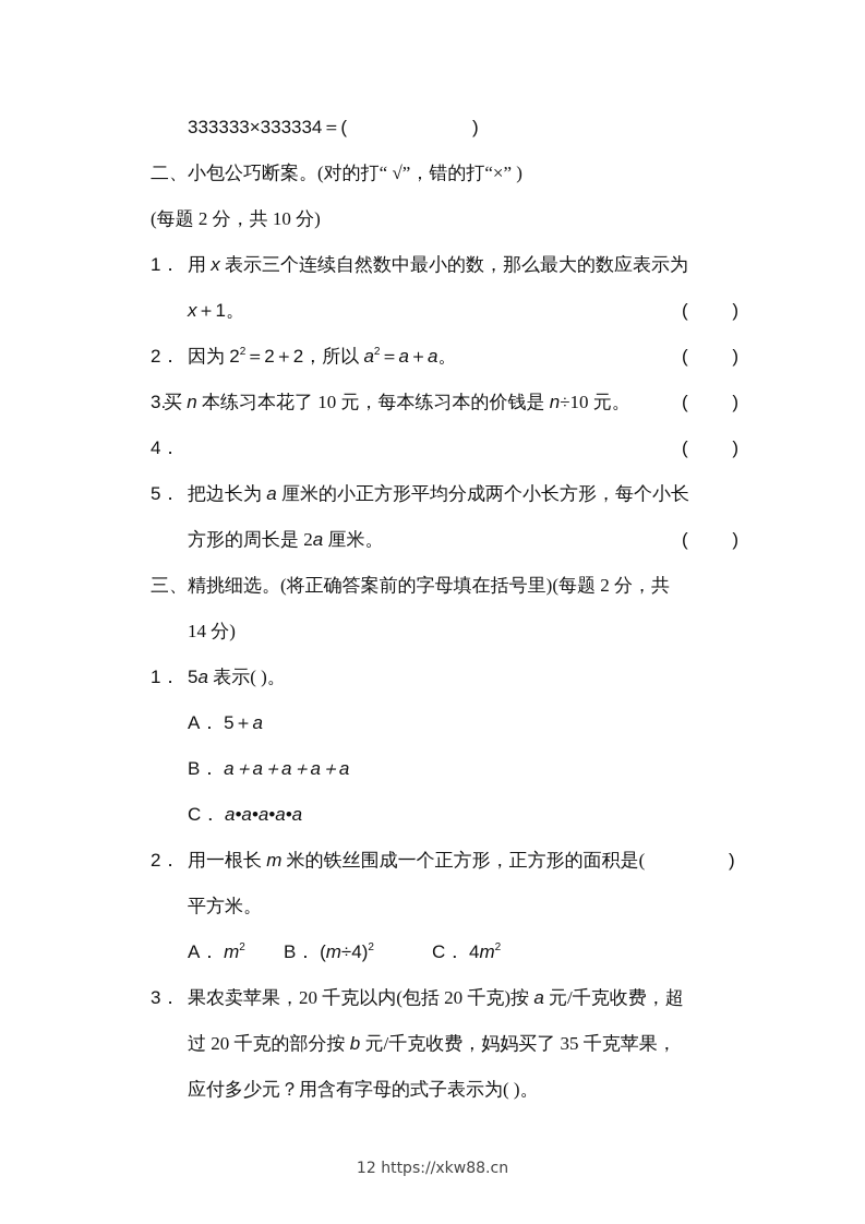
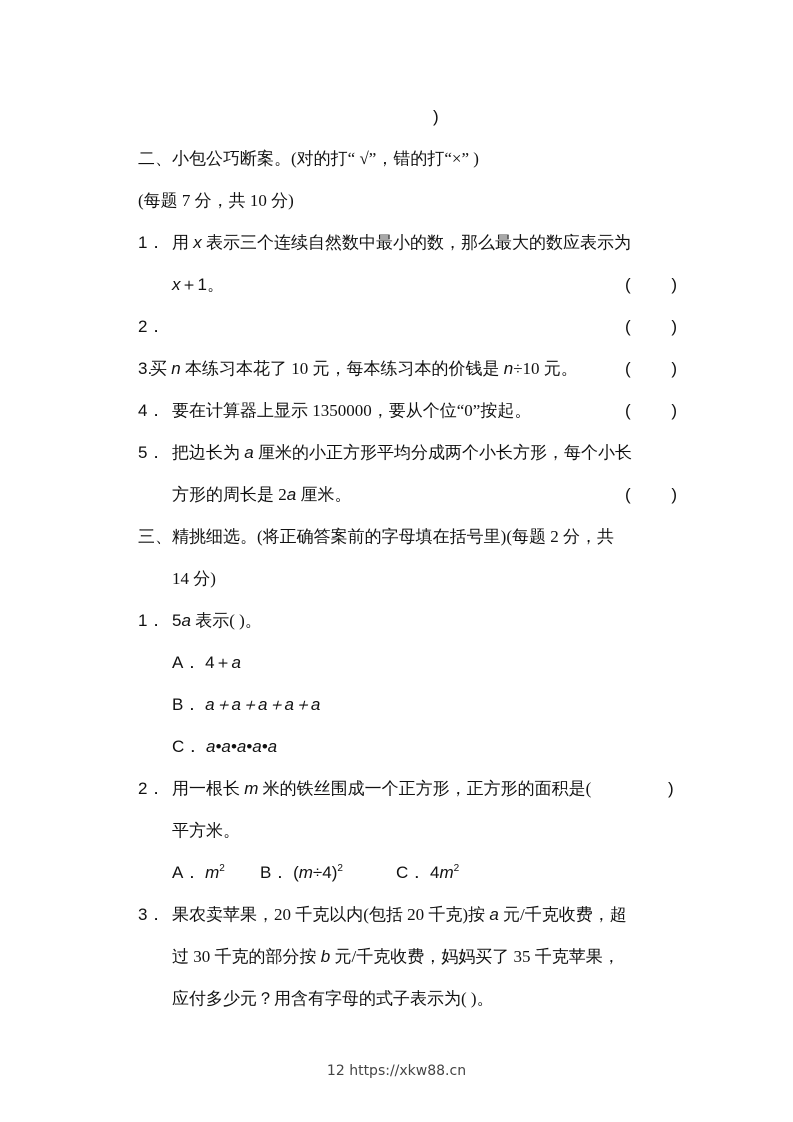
- 333333×333334＝(
  )
  二、小包公巧断案。(对的打“ √”，错的打“×” )
- (每题 2 分，共 10 分)
+ (每题 7 分，共 10 分)
  1．
  用 x 表示三个连续自然数中最小的数，那么最大的数应表示为
  x＋1。
  (
  )
  2．
- 因为 22＝2＋2，所以 a2＝a＋a。
  (
  )
  3.
  买 n 本练习本花了 10 元，每本练习本的价钱是 n÷10 元。
  (
  )
  4．
+ 要在计算器上显示 1350000，要从个位“0”按起。
  (
  )
  5．
  把边长为 a 厘米的小正方形平均分成两个小长方形，每个小长
  方形的周长是 2a 厘米。
  (
  )
  三、精挑细选。(将正确答案前的字母填在括号里)(每题 2 分，共
  14 分)
  1．
  5a 表示( )。
- A． 5＋a
+ A． 4＋a
  B． a＋a＋a＋a＋a
  C． a•a•a•a•a
  2．
  用一根长 m 米的铁丝围成一个正方形，正方形的面积是(
  )
  平方米。
  A． m2
  B． (m÷4)2
  C． 4m2
  3．
  果农卖苹果，20 千克以内(包括 20 千克)按 a 元/千克收费，超
- 过 20 千克的部分按 b 元/千克收费，妈妈买了 35 千克苹果，
+ 过 30 千克的部分按 b 元/千克收费，妈妈买了 35 千克苹果，
  应付多少元？用含有字母的式子表示为( )。
  12 https://xkw88.cn
